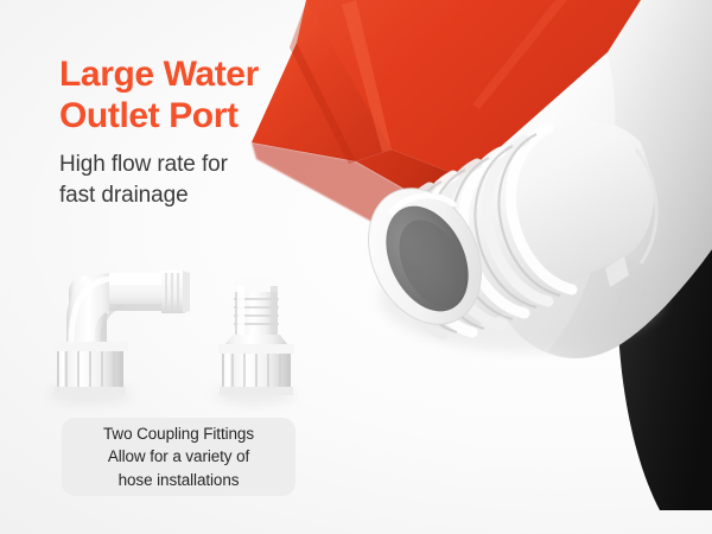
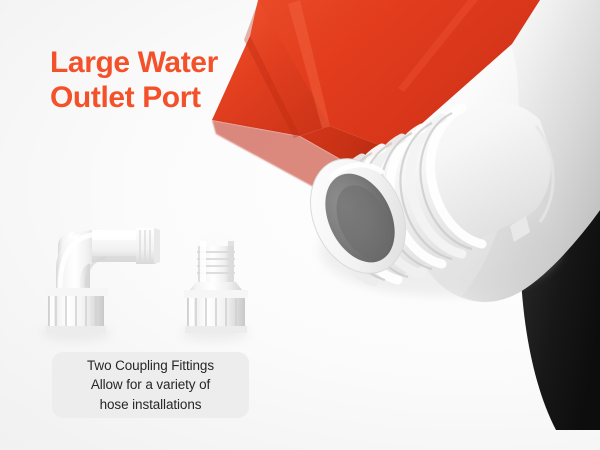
  Large Water
  Outlet Port
- High flow rate for
- fast drainage
  Two Coupling Fittings
  Allow for a variety of
  hose installations
